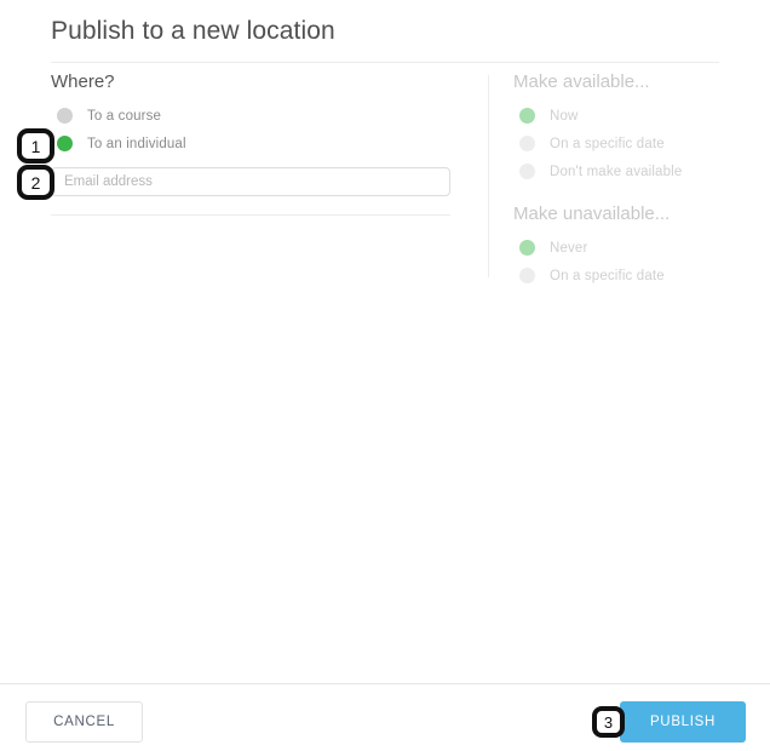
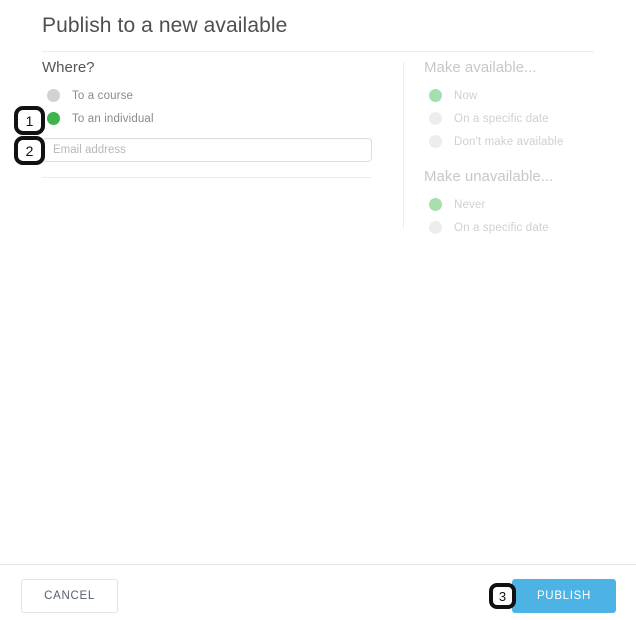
- Publish to a new location
+ Publish to a new available
  Where?
  To a course
  To an individual
  Email address
  Make available...
  Now
  On a specific date
  Don't make available
  Make unavailable...
  Never
  On a specific date
  CANCEL
  PUBLISH
  1
  2
  3
